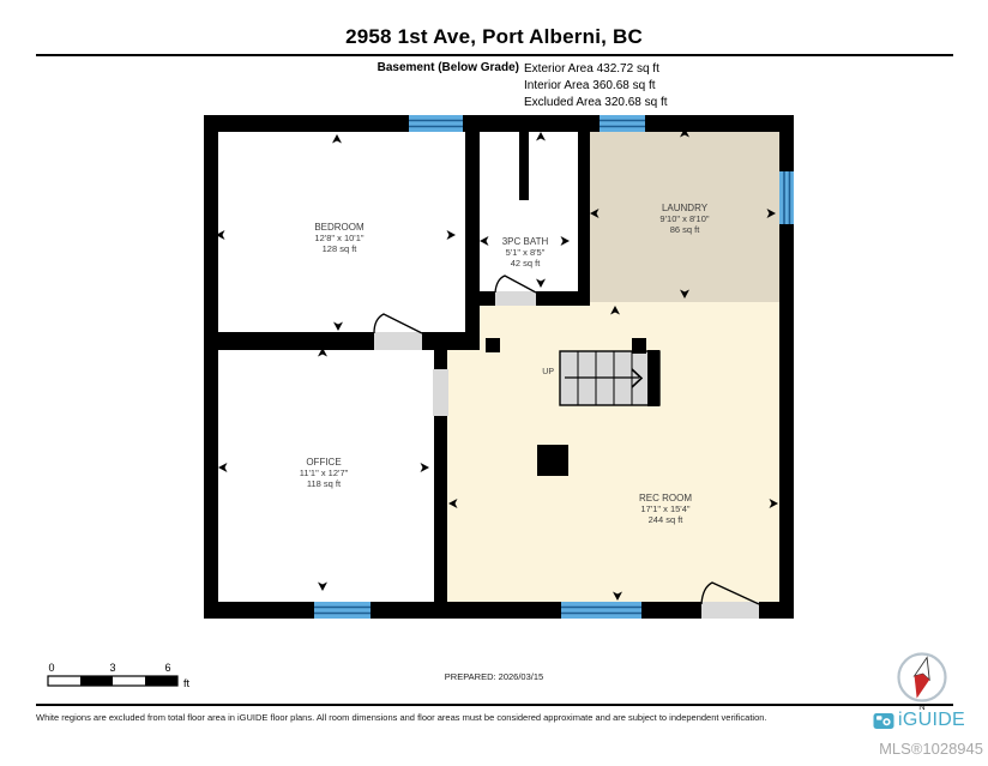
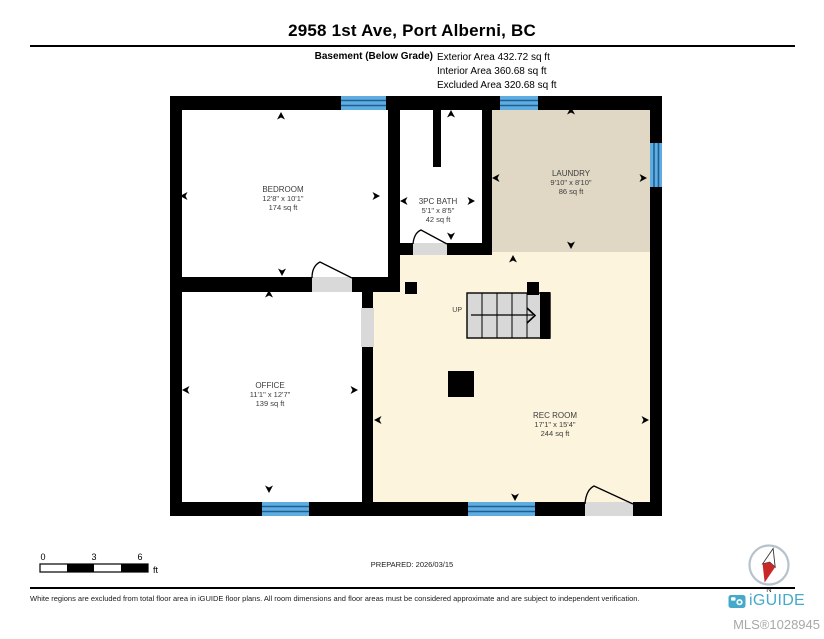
  BEDROOM
  12'8" x 10'1"
- 128 sq ft
+ 174 sq ft
  3PC BATH
  5'1" x 8'5"
  42 sq ft
  LAUNDRY
  9'10" x 8'10"
  86 sq ft
  OFFICE
  11'1" x 12'7"
- 118 sq ft
+ 139 sq ft
  REC ROOM
  17'1" x 15'4"
  244 sq ft
  0
  3
  6
  ft
  N
  2958 1st Ave, Port Alberni, BC
  Basement (Below Grade)
  Exterior Area 432.72 sq ft
  Interior Area 360.68 sq ft
  Excluded Area 320.68 sq ft
  PREPARED: 2026/03/15
  White regions are excluded from total floor area in iGUIDE floor plans. All room dimensions and floor areas must be considered approximate and are subject to independent verification.
  iGUIDE
  MLS®1028945
